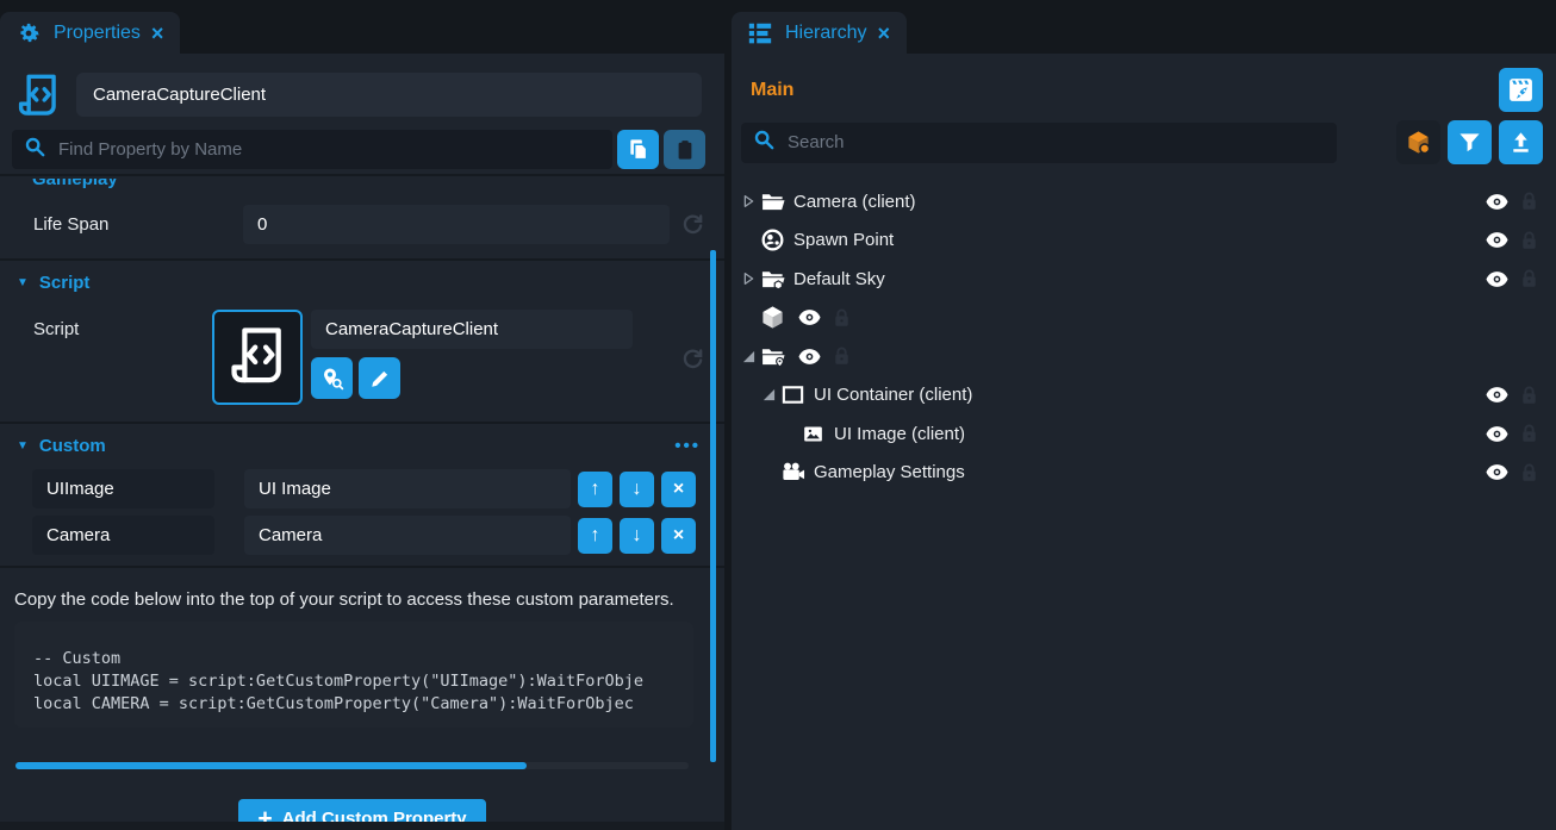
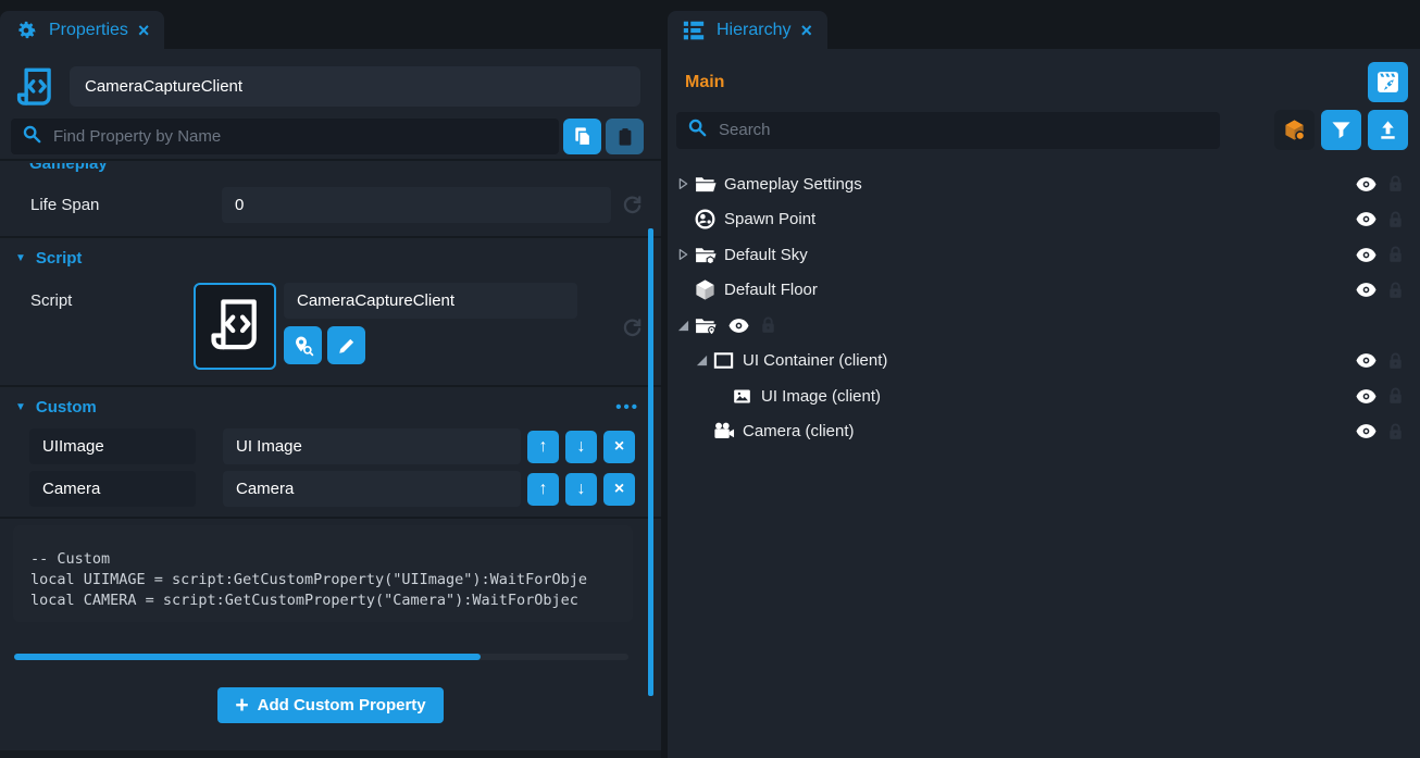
  Properties
  ×
  CameraCaptureClient
  Find Property by Name
  Gameplay
  Life Span
  0
  ▼
  Script
  Script
  CameraCaptureClient
  ▼
  Custom
  •••
  UIImage
  UI Image
  ↑
  ↓
  ×
  Camera
  Camera
  ↑
  ↓
  ×
- Copy the code below into the top of your script to access these custom parameters.
  -- Custom
  local UIIMAGE = script:GetCustomProperty("UIImage"):WaitForObje
  local CAMERA = script:GetCustomProperty("Camera"):WaitForObjec
  +
  Add Custom Property
  Hierarchy
  ×
  Main
  Search
- Camera (client)
+ Gameplay Settings
  Spawn Point
  Default Sky
+ Default Floor
  UI Container (client)
  UI Image (client)
- Gameplay Settings
+ Camera (client)
